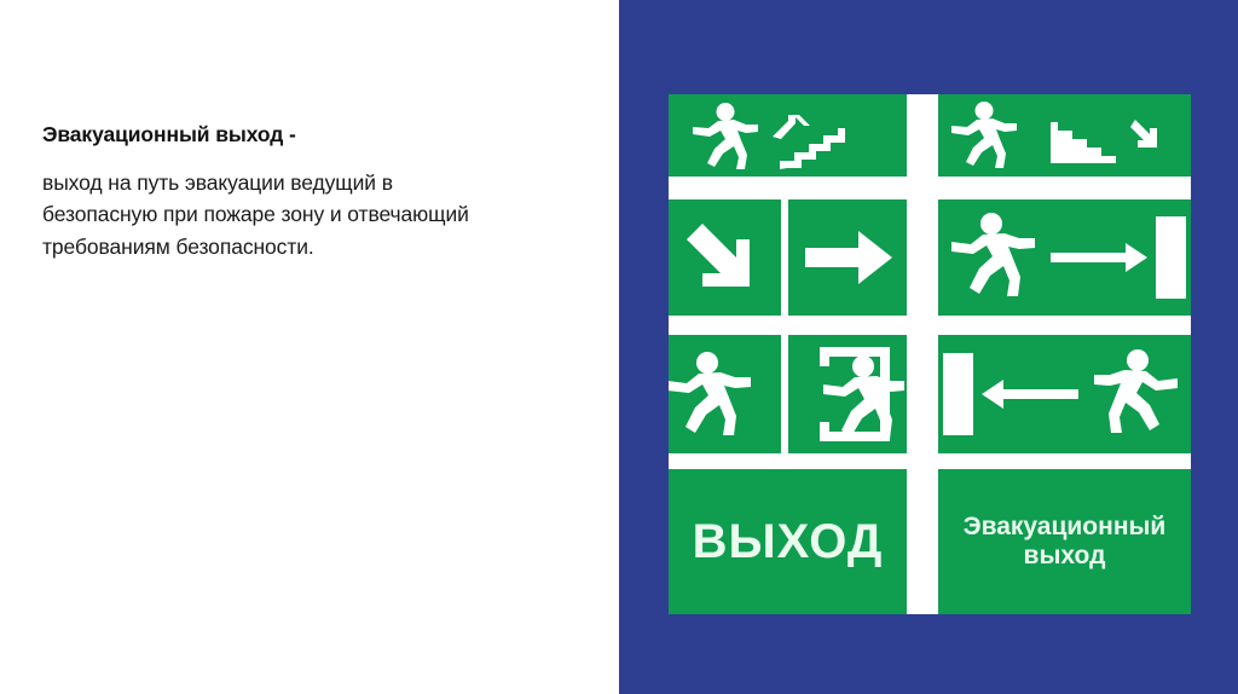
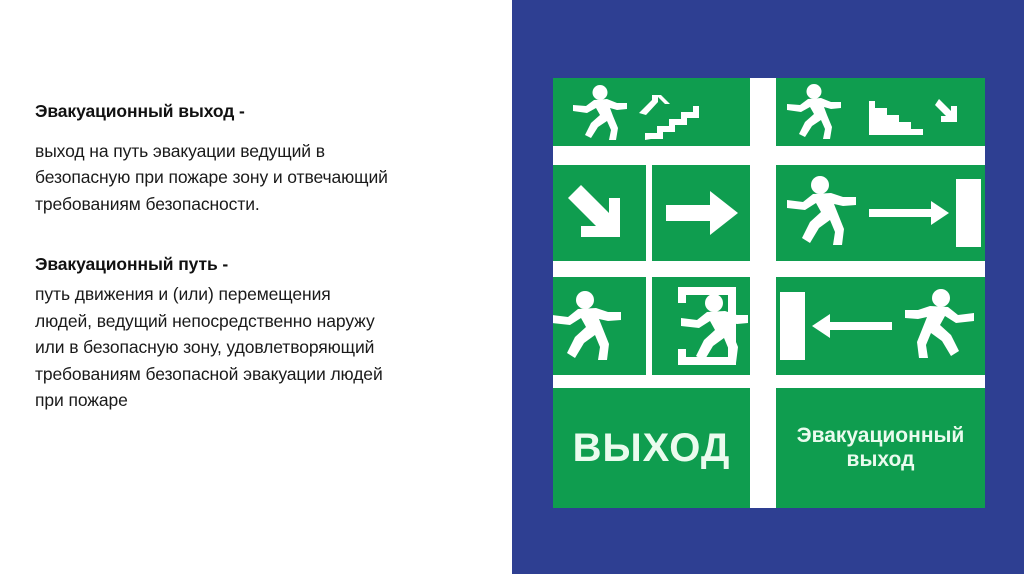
  Эвакуационный выход -
  выход на путь эвакуации ведущий в безопасную при пожаре зону и отвечающий требованиям безопасности.
+ Эвакуационный путь -
+ путь движения и (или) перемещения людей, ведущий непосредственно наружу или в безопасную зону, удовлетворяющий требованиям безопасной эвакуации людей при пожаре
  ВЫХОД
  Эвакуационный
  выход
